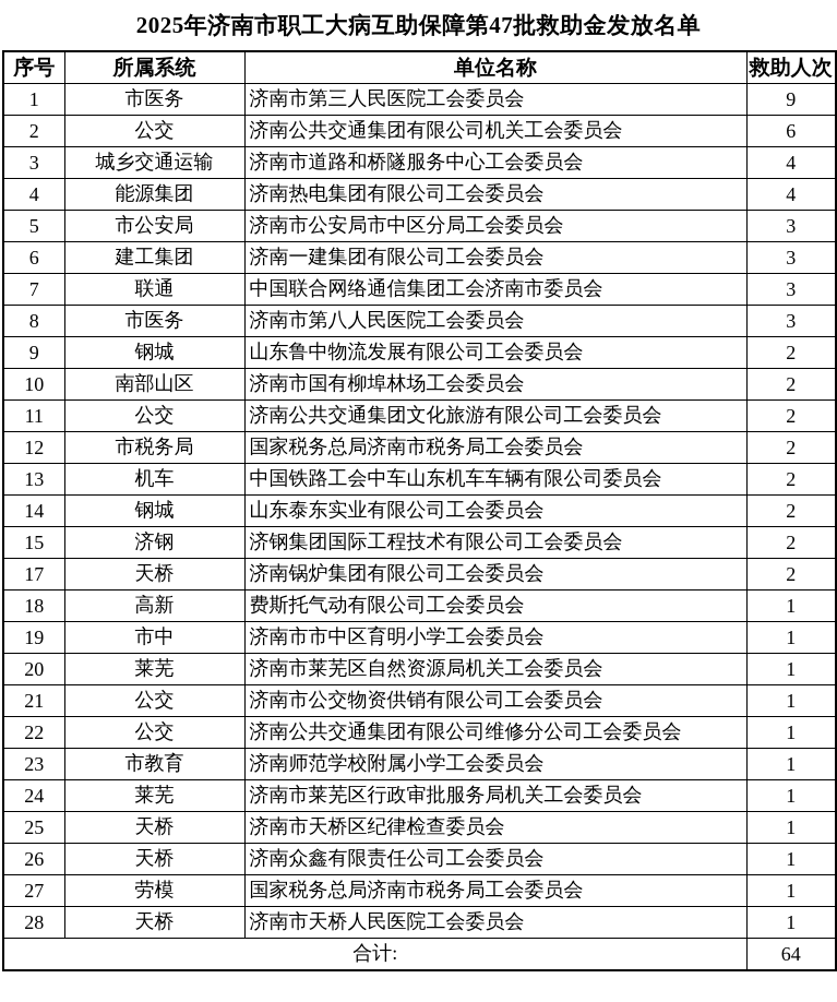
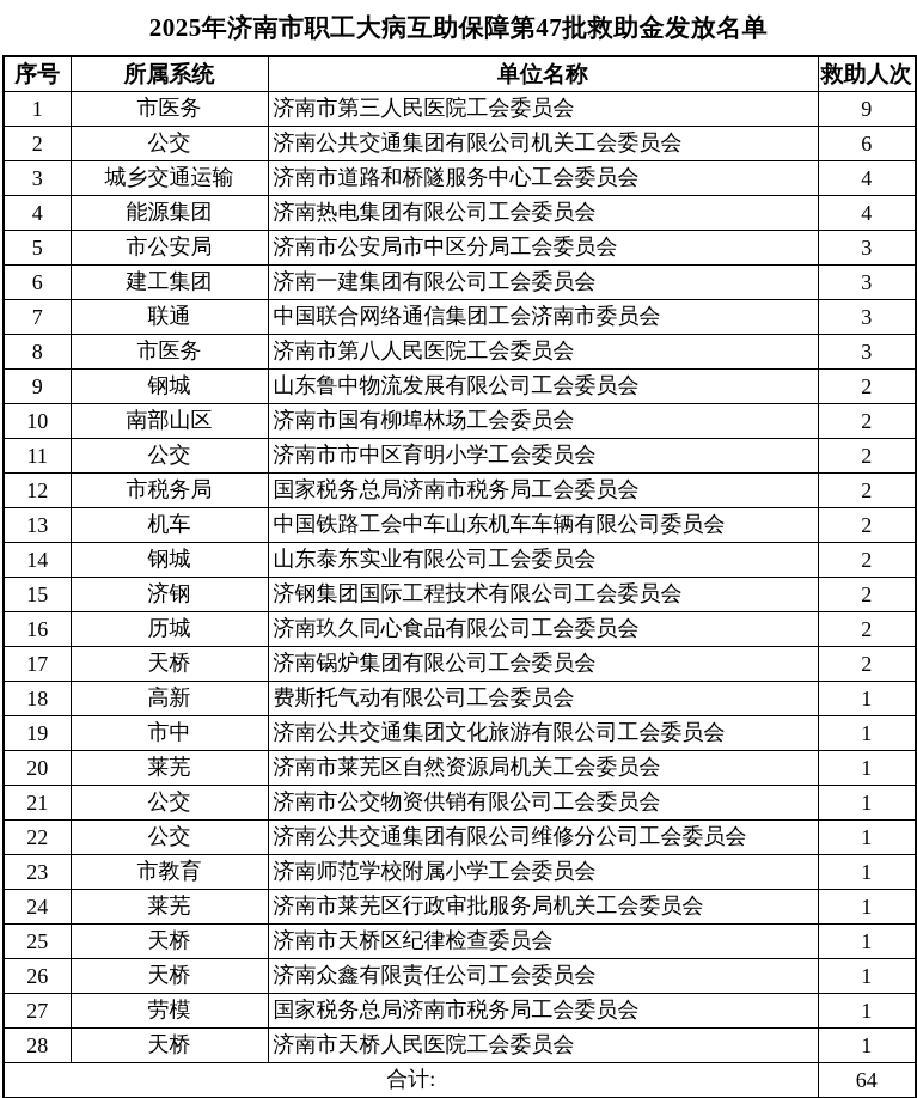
  2025年济南市职工大病互助保障第47批救助金发放名单
  序号	所属系统	单位名称	救助人次
  1	市医务	济南市第三人民医院工会委员会	9
  2	公交	济南公共交通集团有限公司机关工会委员会	6
  3	城乡交通运输	济南市道路和桥隧服务中心工会委员会	4
  4	能源集团	济南热电集团有限公司工会委员会	4
  5	市公安局	济南市公安局市中区分局工会委员会	3
  6	建工集团	济南一建集团有限公司工会委员会	3
  7	联通	中国联合网络通信集团工会济南市委员会	3
  8	市医务	济南市第八人民医院工会委员会	3
  9	钢城	山东鲁中物流发展有限公司工会委员会	2
  10	南部山区	济南市国有柳埠林场工会委员会	2
- 11	公交	济南公共交通集团文化旅游有限公司工会委员会	2
+ 11	公交	济南市市中区育明小学工会委员会	2
  12	市税务局	国家税务总局济南市税务局工会委员会	2
  13	机车	中国铁路工会中车山东机车车辆有限公司委员会	2
  14	钢城	山东泰东实业有限公司工会委员会	2
  15	济钢	济钢集团国际工程技术有限公司工会委员会	2
+ 16	历城	济南玖久同心食品有限公司工会委员会	2
  17	天桥	济南锅炉集团有限公司工会委员会	2
  18	高新	费斯托气动有限公司工会委员会	1
- 19	市中	济南市市中区育明小学工会委员会	1
+ 19	市中	济南公共交通集团文化旅游有限公司工会委员会	1
  20	莱芜	济南市莱芜区自然资源局机关工会委员会	1
  21	公交	济南市公交物资供销有限公司工会委员会	1
  22	公交	济南公共交通集团有限公司维修分公司工会委员会	1
  23	市教育	济南师范学校附属小学工会委员会	1
  24	莱芜	济南市莱芜区行政审批服务局机关工会委员会	1
  25	天桥	济南市天桥区纪律检查委员会	1
  26	天桥	济南众鑫有限责任公司工会委员会	1
  27	劳模	国家税务总局济南市税务局工会委员会	1
  28	天桥	济南市天桥人民医院工会委员会	1
  合计:	64
